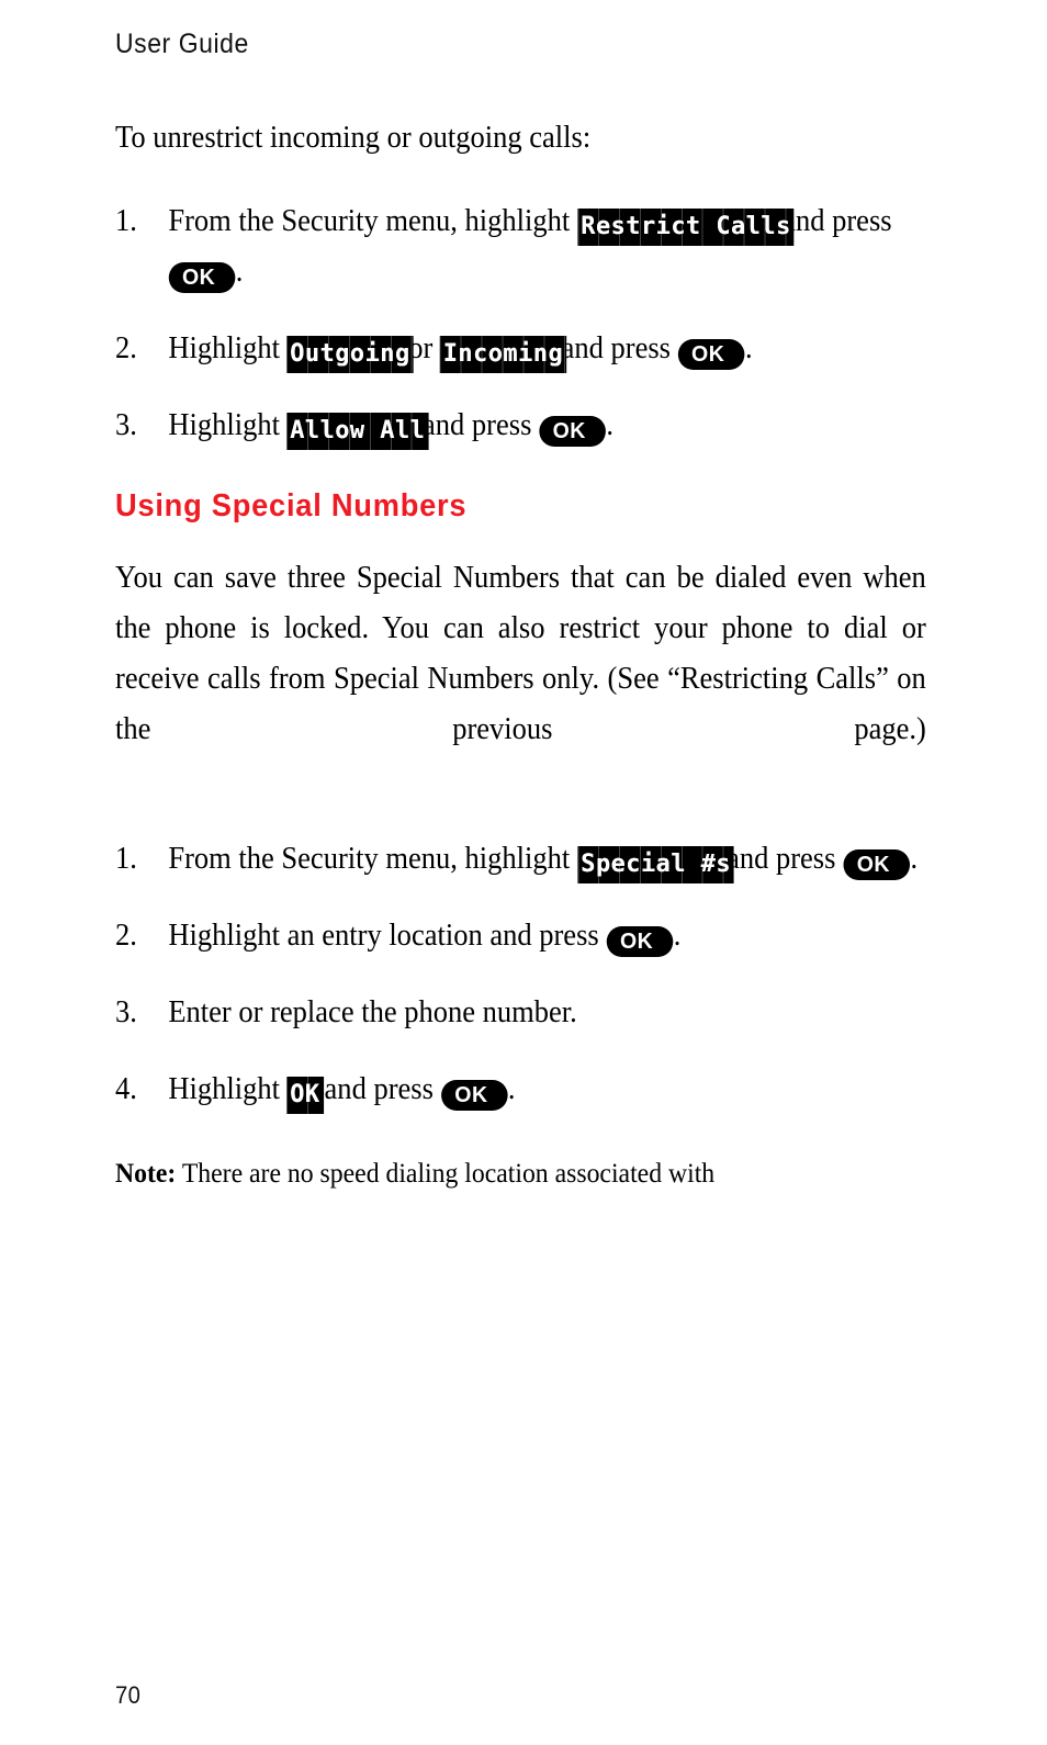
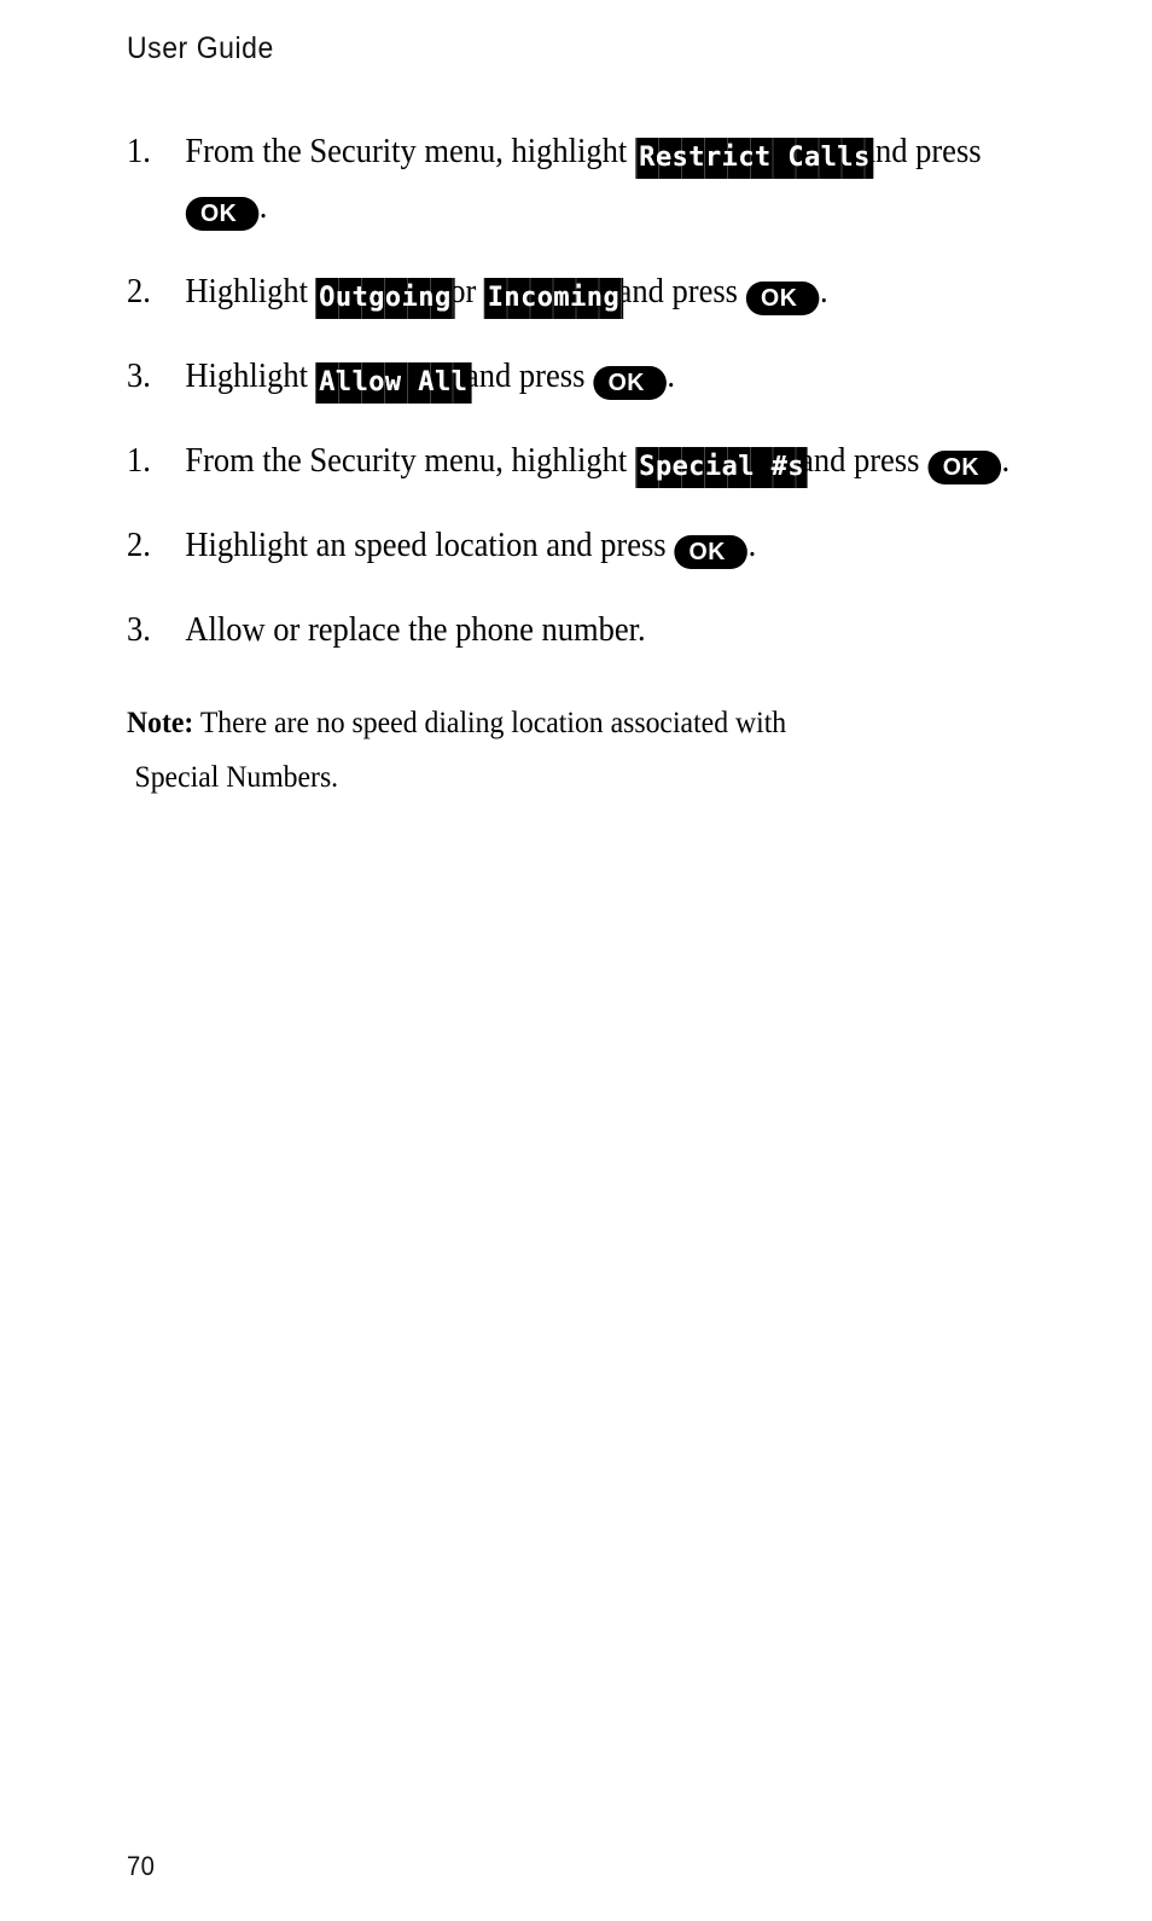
  User Guide
- To unrestrict incoming or outgoing calls:
  1.
  From the Security menu, highlight Restrict Calls nd press OK .
  2.
  Highlight Outgoingor Incomingand press OK .
  3.
  Highlight Allow Alland press OK .
- Using Special Numbers
- You can save three Special Numbers that can be dialed even when the phone is locked. You can also restrict your phone to dial or receive calls from Special Numbers only. (See “Restricting Calls” on the previous page.)
  1.
  From the Security menu, highlight Special #s nd press OK .
  2.
- Highlight an entry location and press OK .
+ Highlight an speed location and press OK .
  3.
- Enter or replace the phone number.
+ Allow or replace the phone number.
- 4.
- Highlight OK and press OK .
  Note: There are no speed dialing location associated with
+ Special Numbers.
  70
